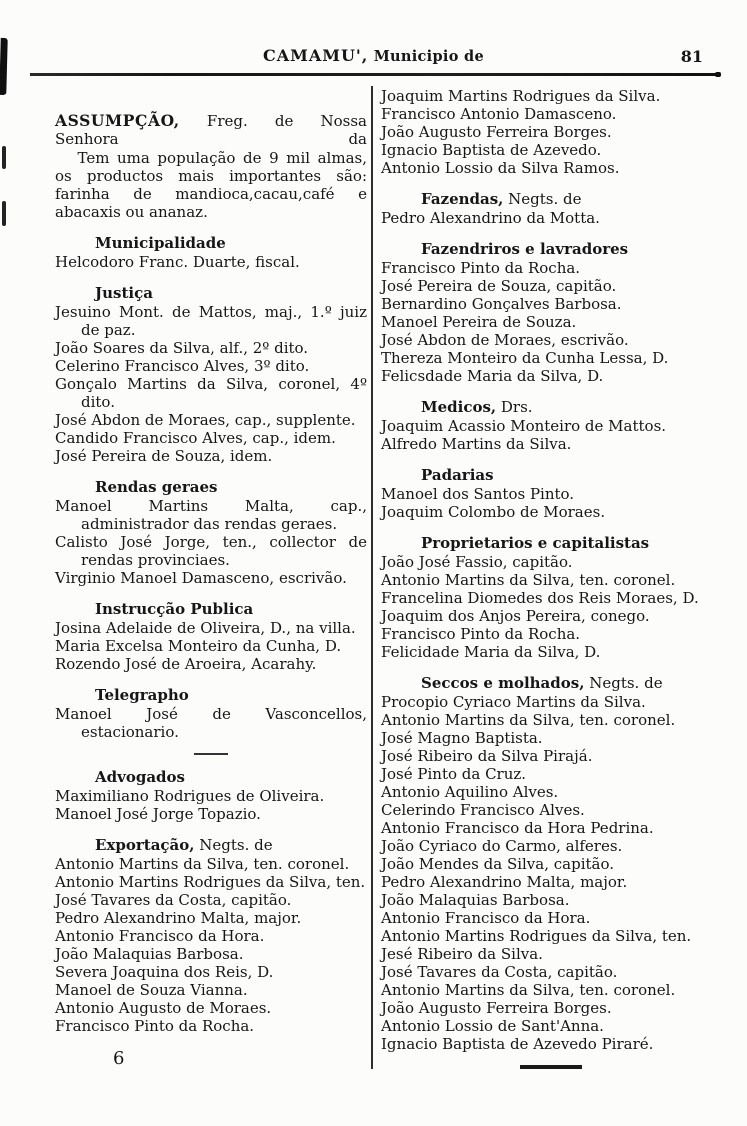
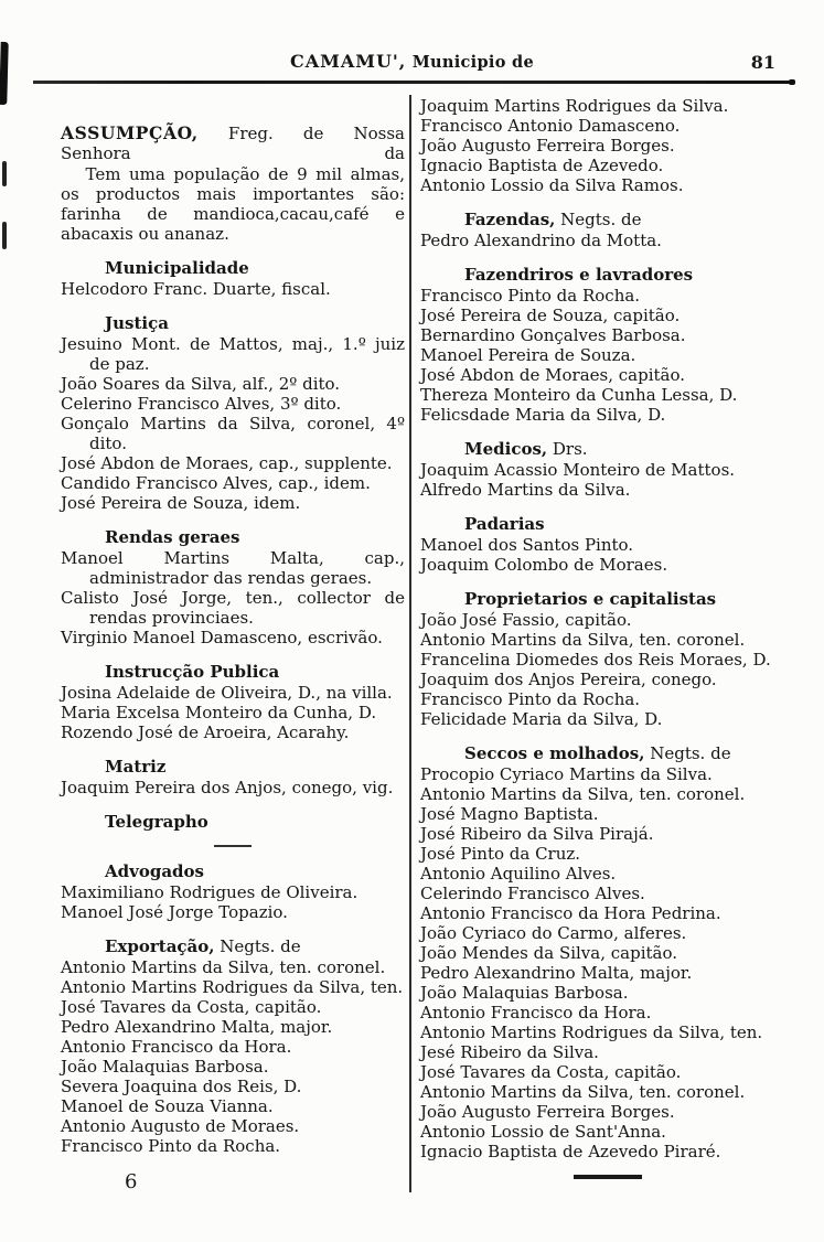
  CAMAMU', Municipio de
  81
  ASSUMPÇÃO, Freg. de Nossa Senhora da
  Tem uma população de 9 mil almas, os productos mais importantes são: farinha de mandioca,cacau,café e abacaxis ou ananaz.
  Municipalidade
  Helcodoro Franc. Duarte, fiscal.
  Justiça
  Jesuino Mont. de Mattos, maj., 1.º juiz de paz.
  João Soares da Silva, alf., 2º dito.
  Celerino Francisco Alves, 3º dito.
  Gonçalo Martins da Silva, coronel, 4º dito.
  José Abdon de Moraes, cap., supplente.
  Candido Francisco Alves, cap., idem.
  José Pereira de Souza, idem.
  Rendas geraes
  Manoel Martins Malta, cap., administrador das rendas geraes.
  Calisto José Jorge, ten., collector de rendas provinciaes.
  Virginio Manoel Damasceno, escrivão.
  Instrucção Publica
  Josina Adelaide de Oliveira, D., na villa.
  Maria Excelsa Monteiro da Cunha, D.
  Rozendo José de Aroeira, Acarahy.
+ Matriz
+ Joaquim Pereira dos Anjos, conego, vig.
  Telegrapho
- Manoel José de Vasconcellos, estacionario.
  Advogados
  Maximiliano Rodrigues de Oliveira.
  Manoel José Jorge Topazio.
  Exportação, Negts. de
  Antonio Martins da Silva, ten. coronel.
  Antonio Martins Rodrigues da Silva, ten.
  José Tavares da Costa, capitão.
  Pedro Alexandrino Malta, major.
  Antonio Francisco da Hora.
  João Malaquias Barbosa.
  Severa Joaquina dos Reis, D.
  Manoel de Souza Vianna.
  Antonio Augusto de Moraes.
  Francisco Pinto da Rocha.
  6
  Joaquim Martins Rodrigues da Silva.
  Francisco Antonio Damasceno.
  João Augusto Ferreira Borges.
  Ignacio Baptista de Azevedo.
  Antonio Lossio da Silva Ramos.
  Fazendas, Negts. de
  Pedro Alexandrino da Motta.
  Fazendriros e lavradores
  Francisco Pinto da Rocha.
  José Pereira de Souza, capitão.
  Bernardino Gonçalves Barbosa.
  Manoel Pereira de Souza.
- José Abdon de Moraes, escrivão.
+ José Abdon de Moraes, capitão.
  Thereza Monteiro da Cunha Lessa, D.
  Felicsdade Maria da Silva, D.
  Medicos, Drs.
  Joaquim Acassio Monteiro de Mattos.
  Alfredo Martins da Silva.
  Padarias
  Manoel dos Santos Pinto.
  Joaquim Colombo de Moraes.
  Proprietarios e capitalistas
  João José Fassio, capitão.
  Antonio Martins da Silva, ten. coronel.
  Francelina Diomedes dos Reis Moraes, D.
  Joaquim dos Anjos Pereira, conego.
  Francisco Pinto da Rocha.
  Felicidade Maria da Silva, D.
  Seccos e molhados, Negts. de
  Procopio Cyriaco Martins da Silva.
  Antonio Martins da Silva, ten. coronel.
  José Magno Baptista.
  José Ribeiro da Silva Pirajá.
  José Pinto da Cruz.
  Antonio Aquilino Alves.
  Celerindo Francisco Alves.
  Antonio Francisco da Hora Pedrina.
  João Cyriaco do Carmo, alferes.
  João Mendes da Silva, capitão.
  Pedro Alexandrino Malta, major.
  João Malaquias Barbosa.
  Antonio Francisco da Hora.
  Antonio Martins Rodrigues da Silva, ten.
  Jesé Ribeiro da Silva.
  José Tavares da Costa, capitão.
  Antonio Martins da Silva, ten. coronel.
  João Augusto Ferreira Borges.
  Antonio Lossio de Sant'Anna.
  Ignacio Baptista de Azevedo Piraré.
